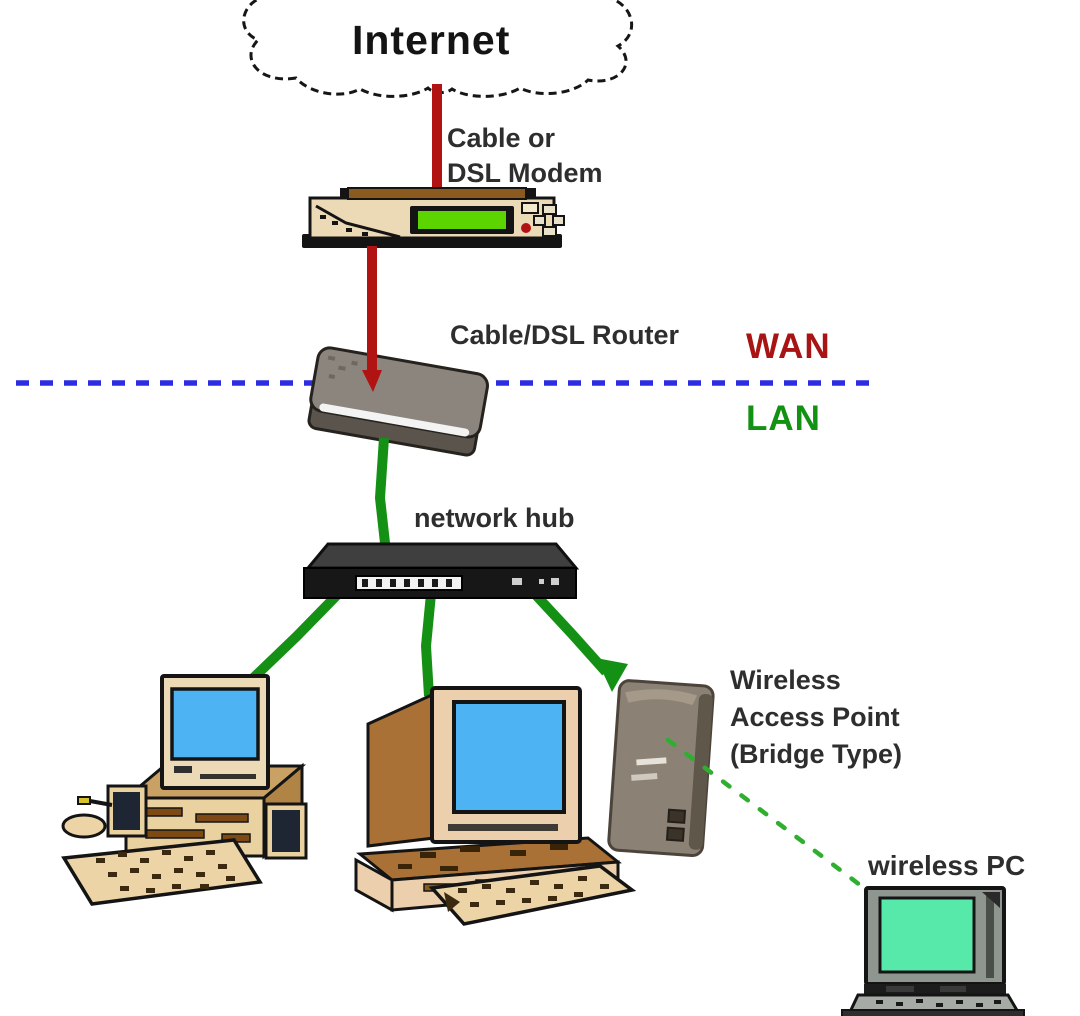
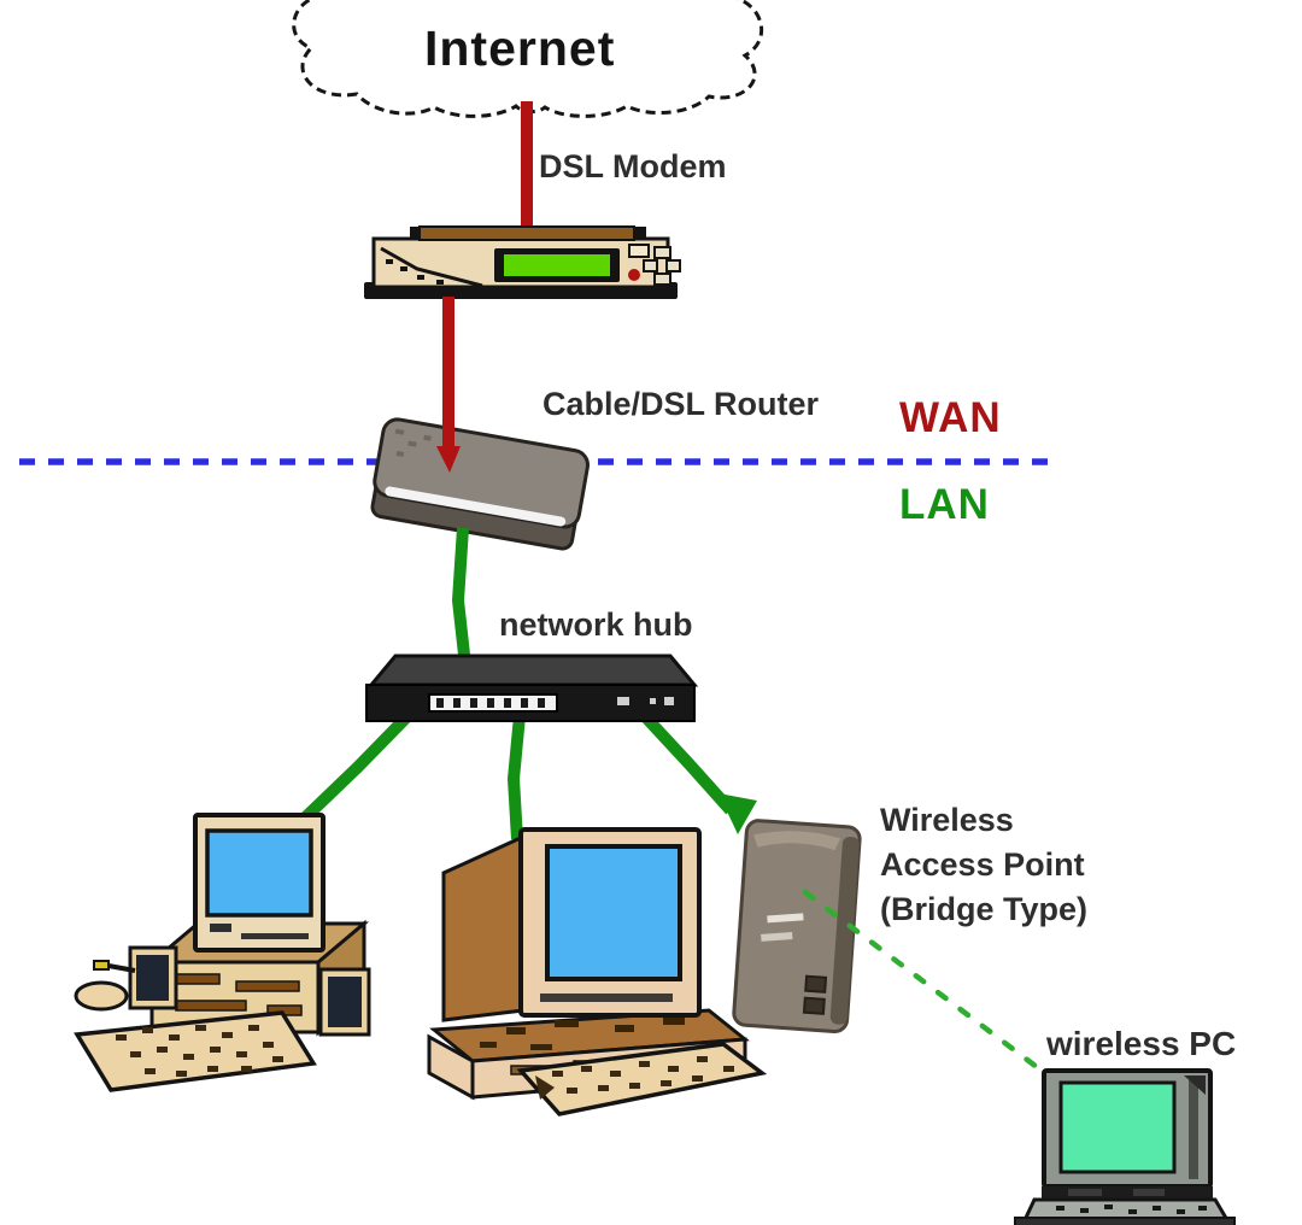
  Internet
- Cable or
  DSL Modem
  Cable/DSL Router
  WAN
  LAN
  network hub
  Wireless
  Access Point
  (Bridge Type)
  wireless PC
